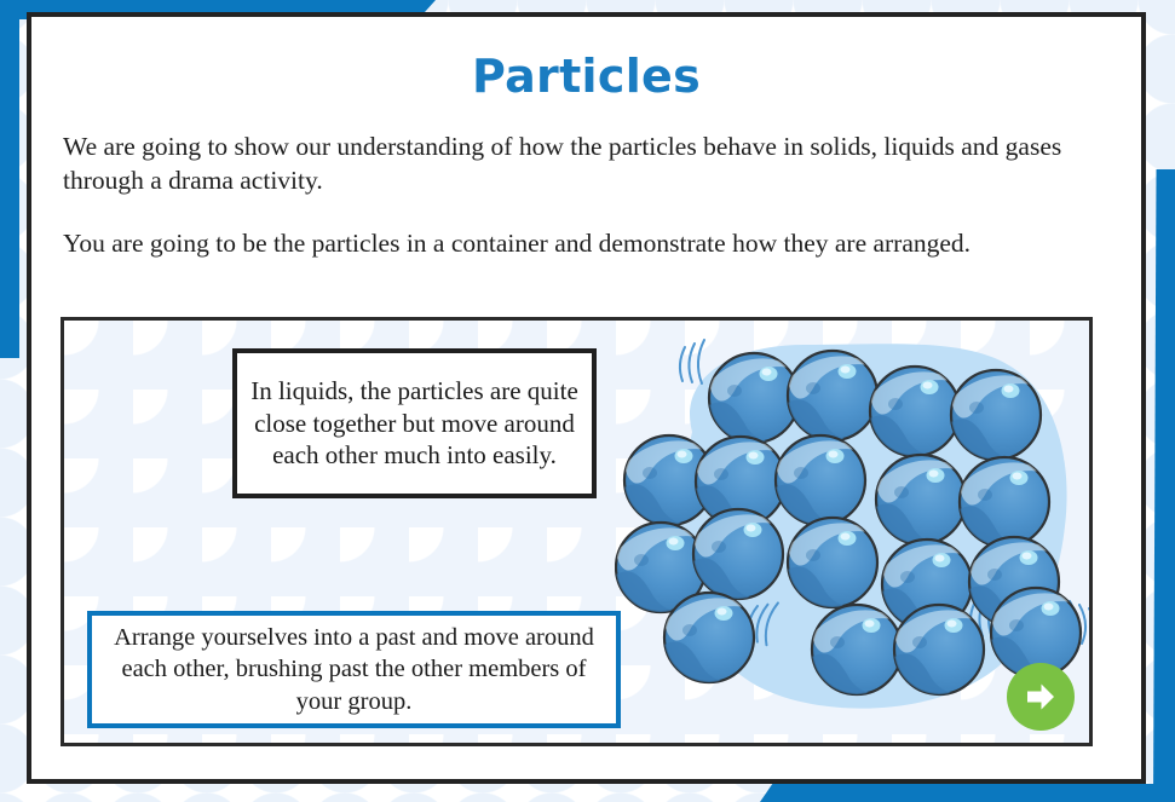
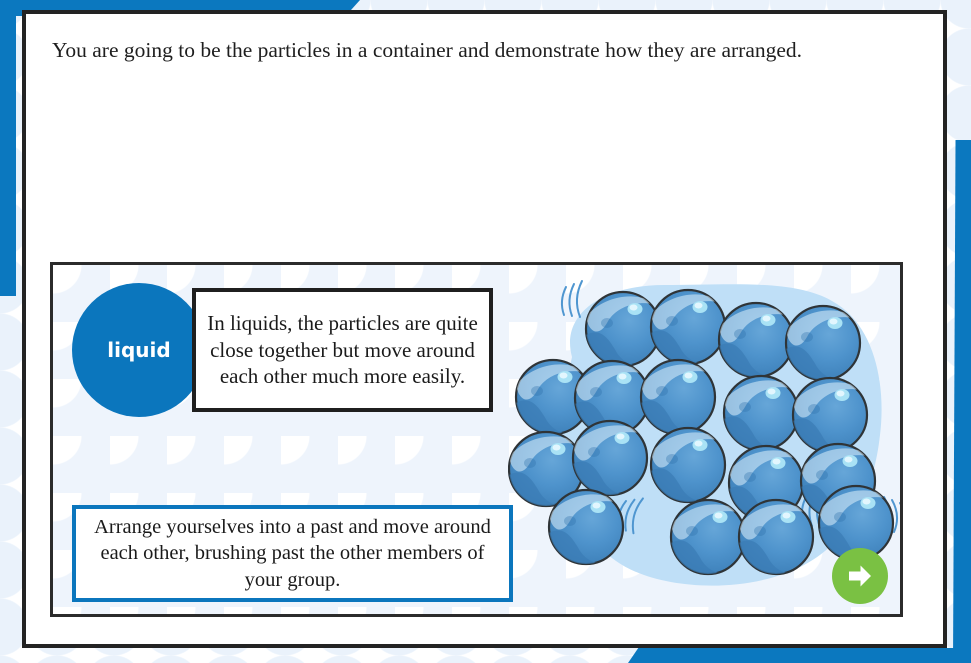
- Particles
- We are going to show our understanding of how the particles behave in solids, liquids and gases through a drama activity.
  You are going to be the particles in a container and demonstrate how they are arranged.
+ liquid
- In liquids, the particles are quite close together but move around each other much into easily.
+ In liquids, the particles are quite close together but move around each other much more easily.
  Arrange yourselves into a past and move around each other, brushing past the other members of your group.
